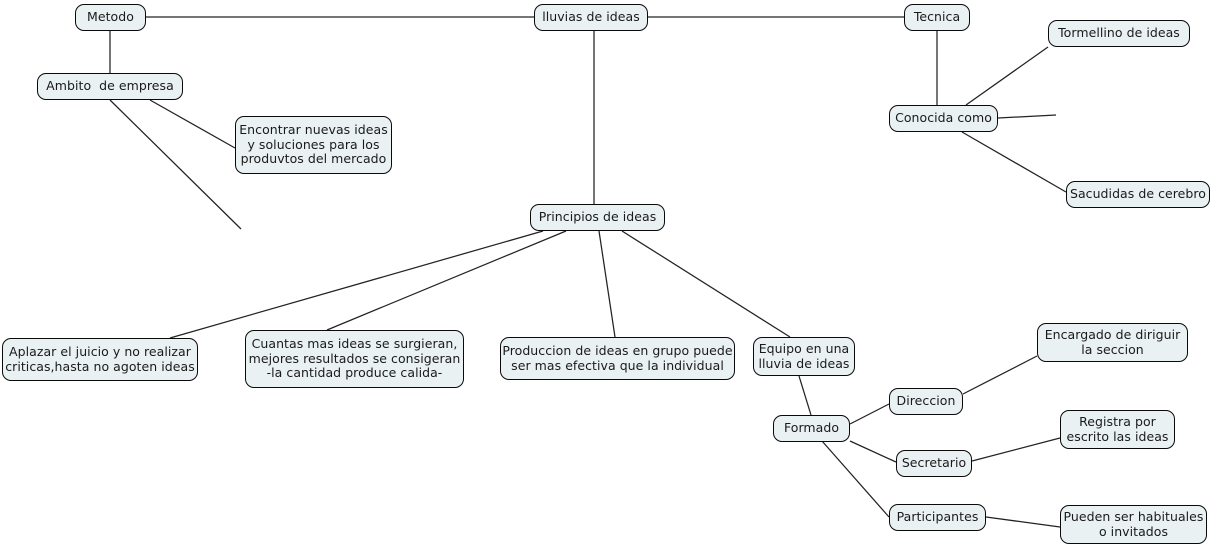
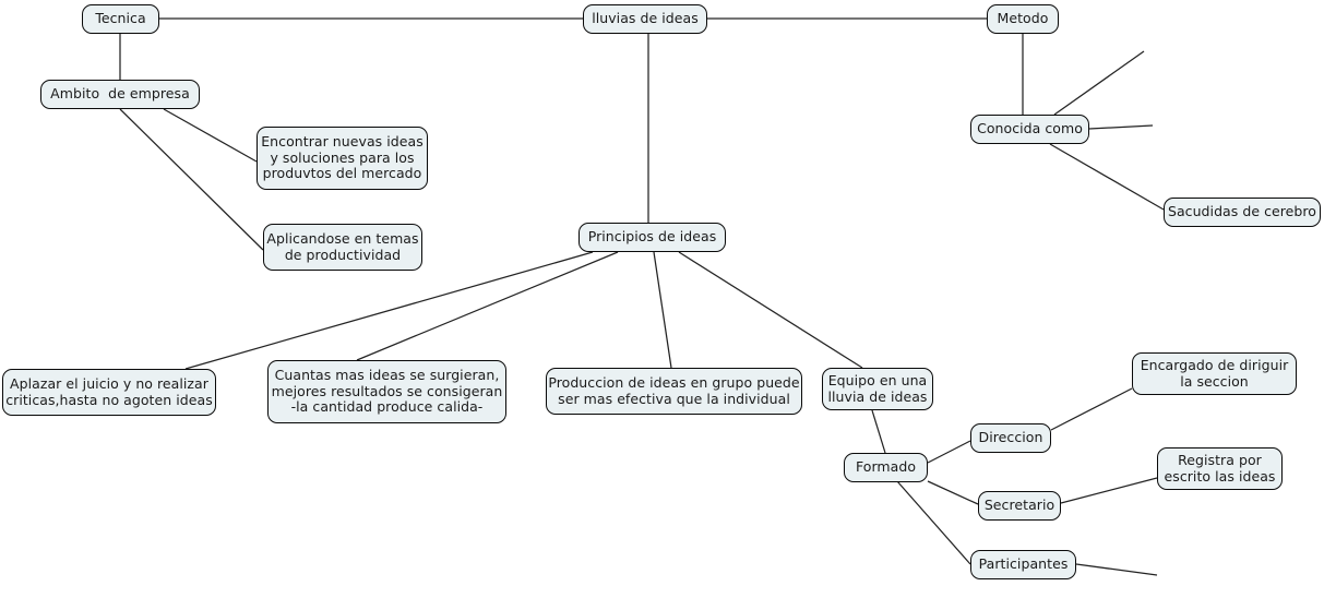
- Metodo
+ Tecnica
  lluvias de ideas
- Tecnica
+ Metodo
- Tormellino de ideas
  Ambito de empresa
  Conocida como
  Encontrar nuevas ideas
  y soluciones para los
  produvtos del mercado
  Sacudidas de cerebro
  Principios de ideas
+ Aplicandose en temas
+ de productividad
  Encargado de diriguir
  la seccion
  Aplazar el juicio y no realizar
  criticas,hasta no agoten ideas
  Cuantas mas ideas se surgieran,
  mejores resultados se consigeran
  -la cantidad produce calida-
  Equipo en una
  lluvia de ideas
  Produccion de ideas en grupo puede
  ser mas efectiva que la individual
  Direccion
  Registra por
  escrito las ideas
  Formado
  Secretario
  Participantes
- Pueden ser habituales
- o invitados
